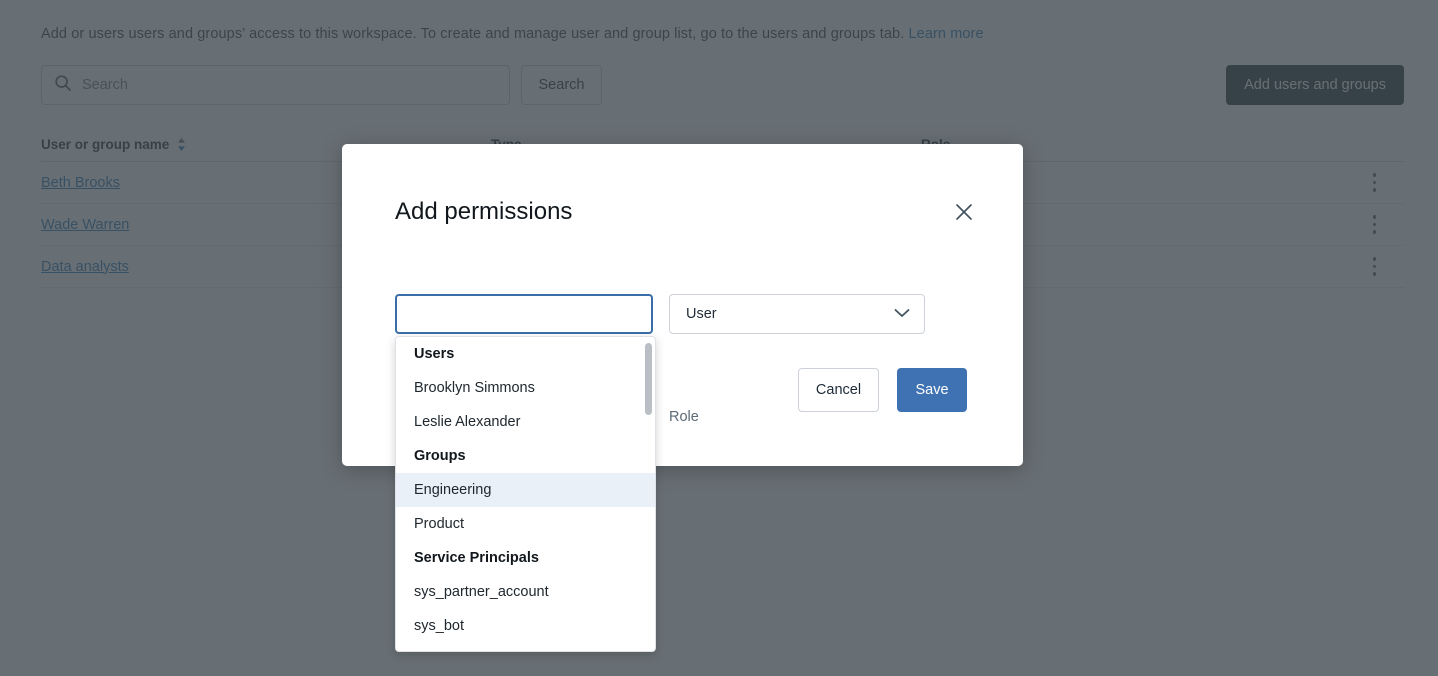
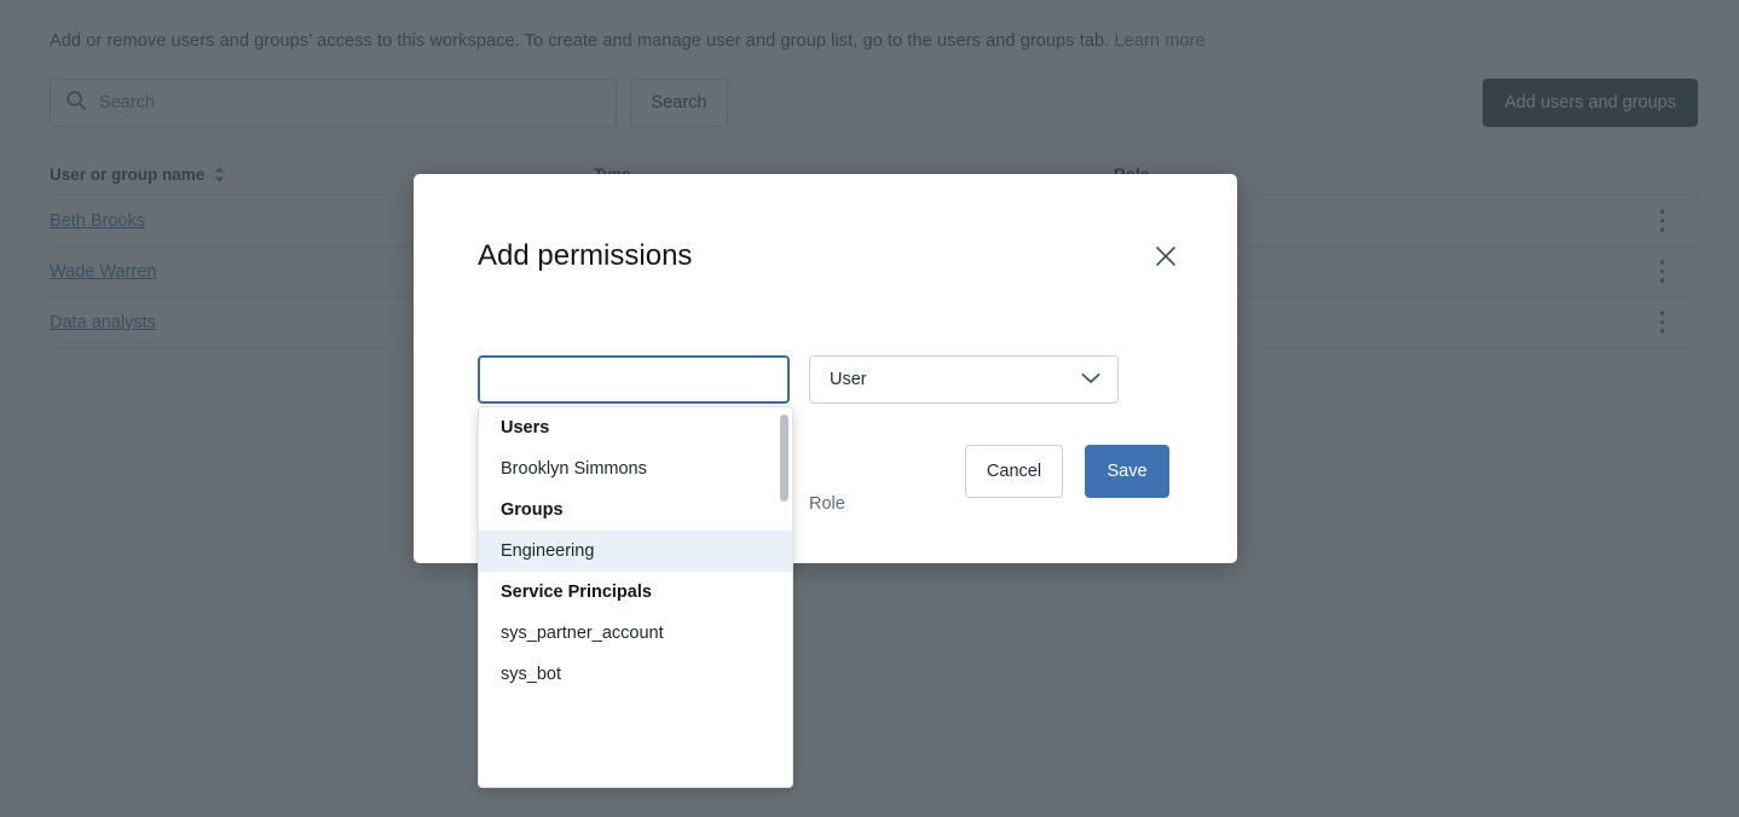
- Add or users users and groups’ access to this workspace. To create and manage user and group list, go to the users and groups tab. Learn more
+ Add or remove users and groups’ access to this workspace. To create and manage user and group list, go to the users and groups tab. Learn more
  Search
  Search
  Add users and groups
  User or group name
  Beth Brooks
  Wade Warren
  Data analysts
  Add permissions
  Role
  User
  Cancel
  Save
  Users
  Brooklyn Simmons
- Leslie Alexander
  Groups
  Engineering
- Product
  Service Principals
  sys_partner_account
  sys_bot
